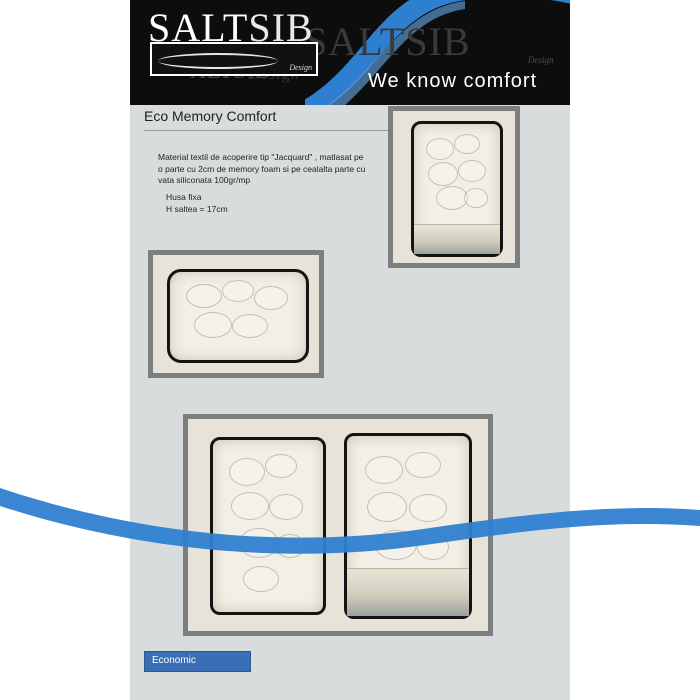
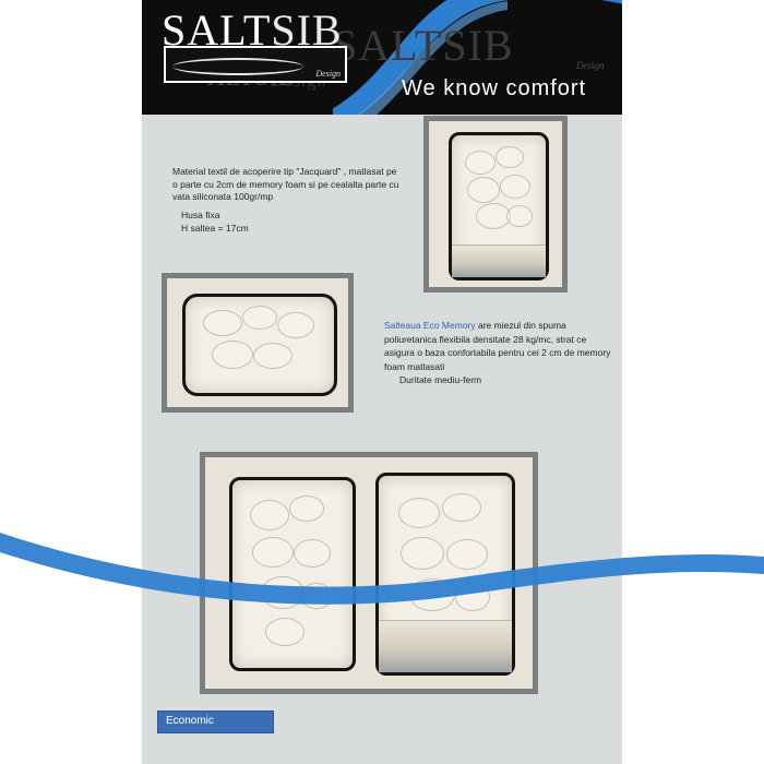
  ALTSIB
  Design
  SALTSIB
  Design
  We know comfort
- Eco Memory Comfort
  Material textil de acoperire tip "Jacquard" , matlasat pe o parte cu 2cm de memory foam si pe cealalta parte cu vata siliconata 100gr/mp
  Husa fixa
  H saltea = 17cm
+ Salteaua Eco Memory are miezul din spuma poliuretanica flexibila densitate 28 kg/mc, strat ce asigura o baza confortabila pentru cei 2 cm de memory foam matlasati
+ Duritate mediu-ferm
  Economic
